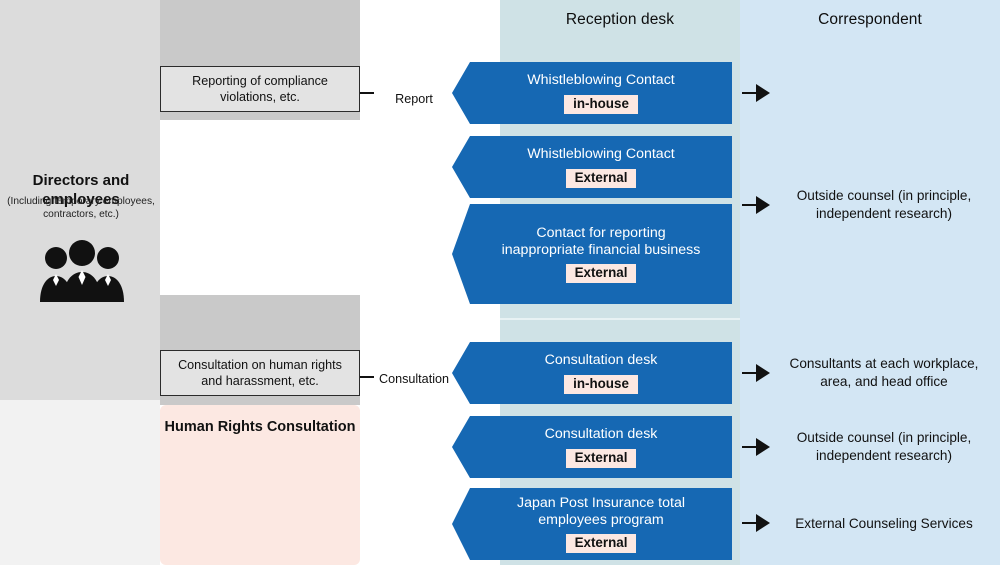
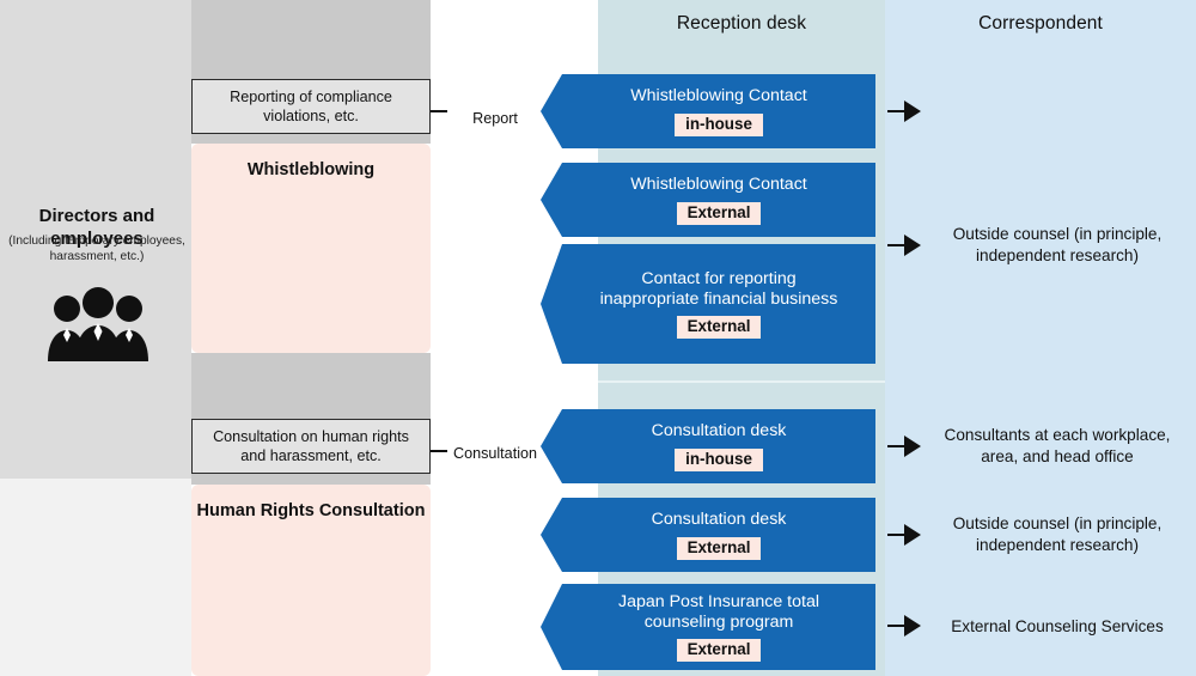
+ Whistleblowing
  Human Rights Consultation
  Reporting of compliance violations, etc.
  Consultation on human rights and harassment, etc.
  Directors and employees
- (Including temporary employees, contractors, etc.)
+ (Including temporary employees, harassment, etc.)
  Report
  Consultation
  Reception desk
  Correspondent
  Whistleblowing Contact
  in-house
  Whistleblowing Contact
  External
  Contact for reporting inappropriate financial business
  External
  Consultation desk
  in-house
  Consultation desk
  External
- Japan Post Insurance total employees program
+ Japan Post Insurance total counseling program
  External
  Outside counsel (in principle, independent research)
  Consultants at each workplace, area, and head office
  Outside counsel (in principle, independent research)
  External Counseling Services
